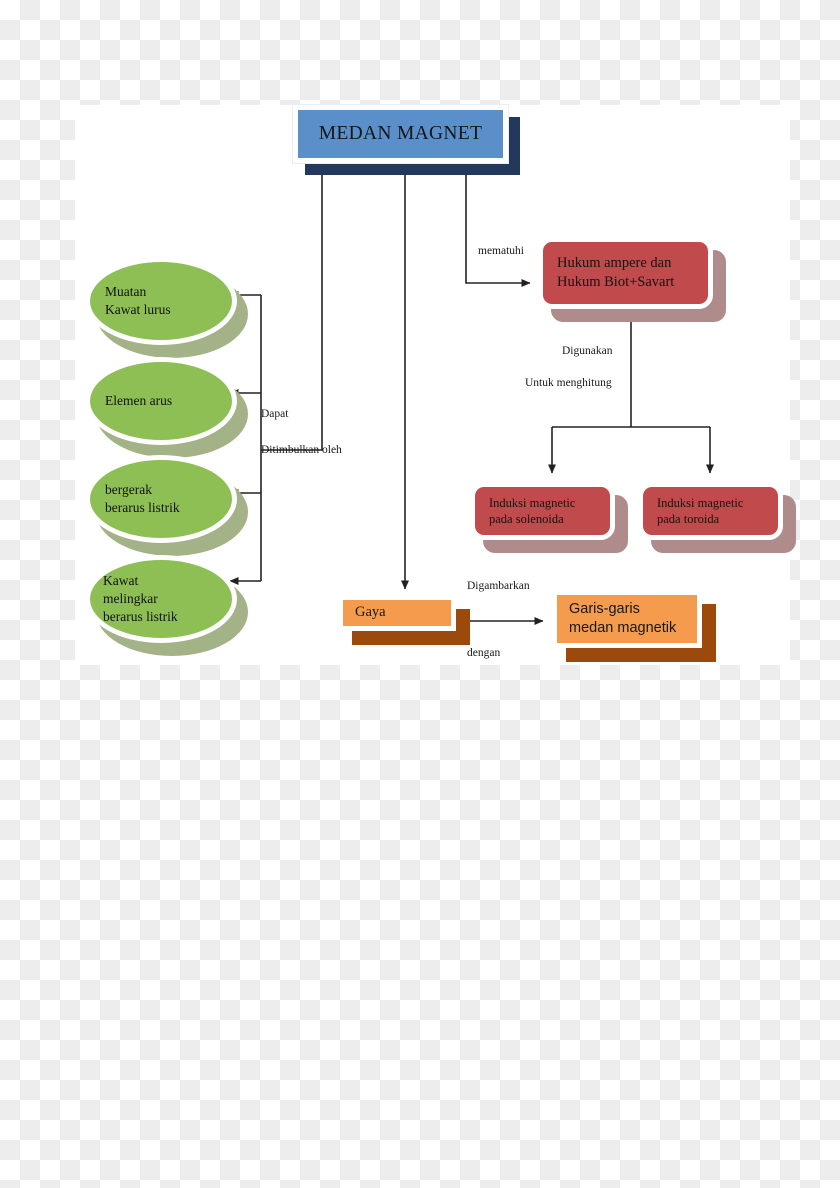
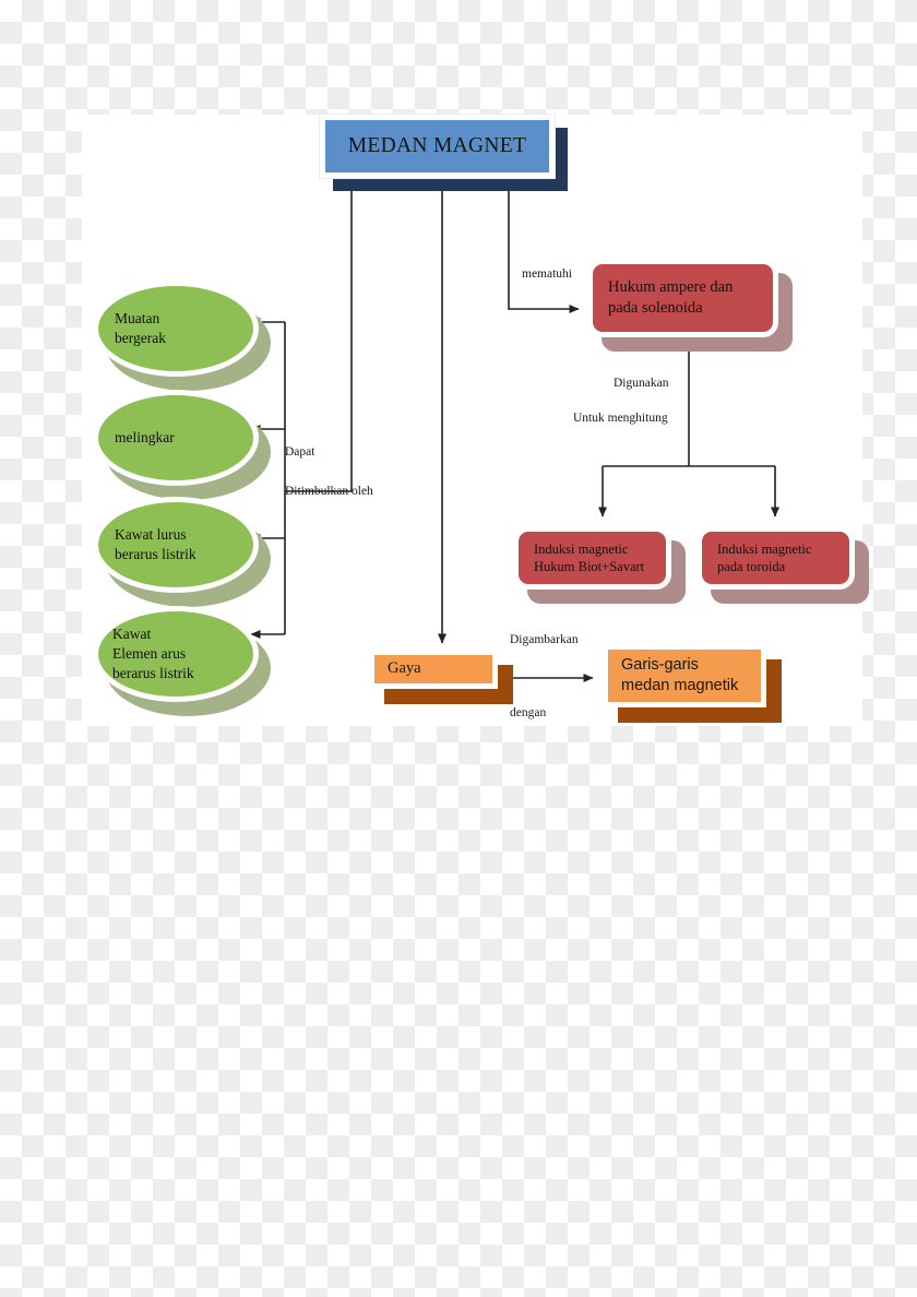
  MEDAN MAGNET
  Muatan
- Kawat lurus
+ bergerak
- Elemen arus
+ melingkar
- bergerak
+ Kawat lurus
  berarus listrik
  Kawat
- melingkar
+ Elemen arus
  berarus listrik
  Hukum ampere dan
- Hukum Biot+Savart
+ pada solenoida
  Induksi magnetic
- pada solenoida
+ Hukum Biot+Savart
  Induksi magnetic
  pada toroida
  Gaya
  Garis-garis
  medan magnetik
  mematuhi
  Dapat
  Ditimbulkan oleh
  Digunakan
  Untuk menghitung
  Digambarkan
  dengan
